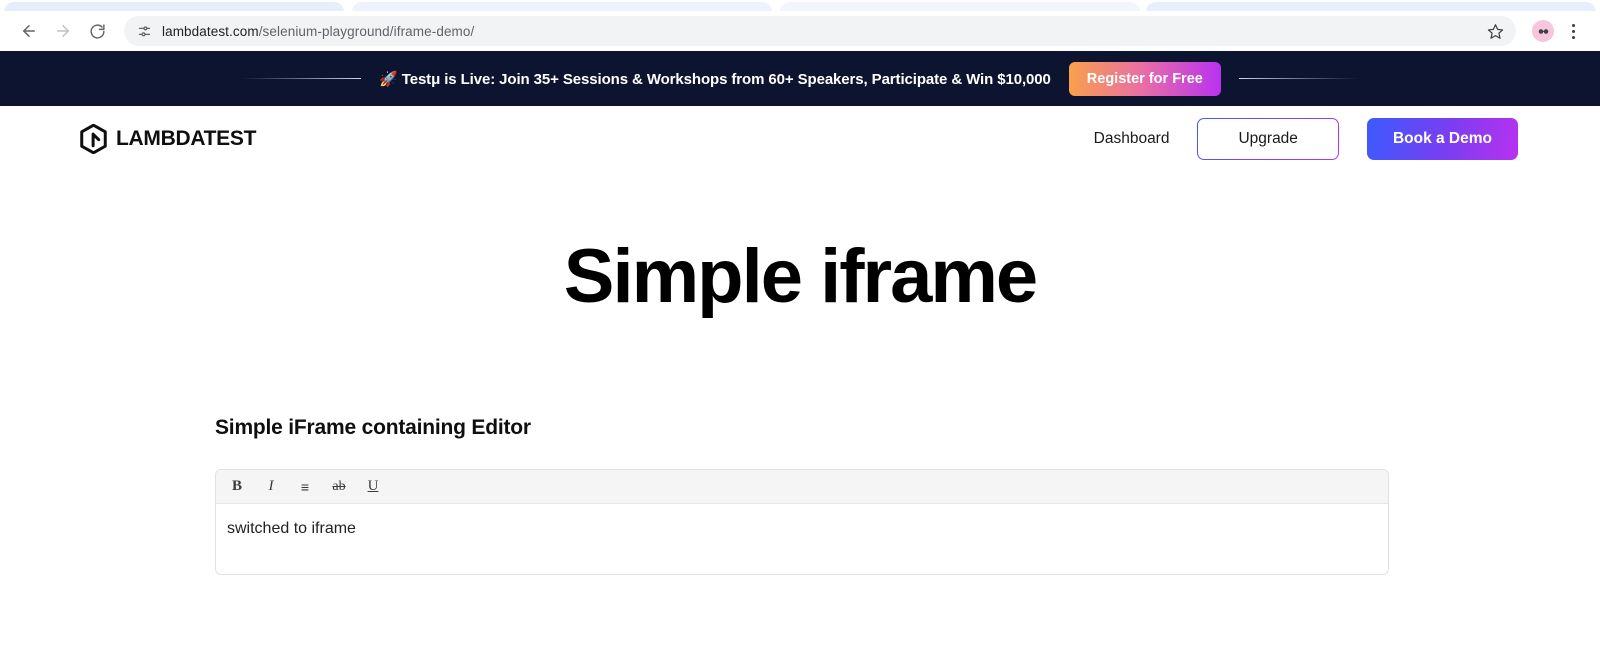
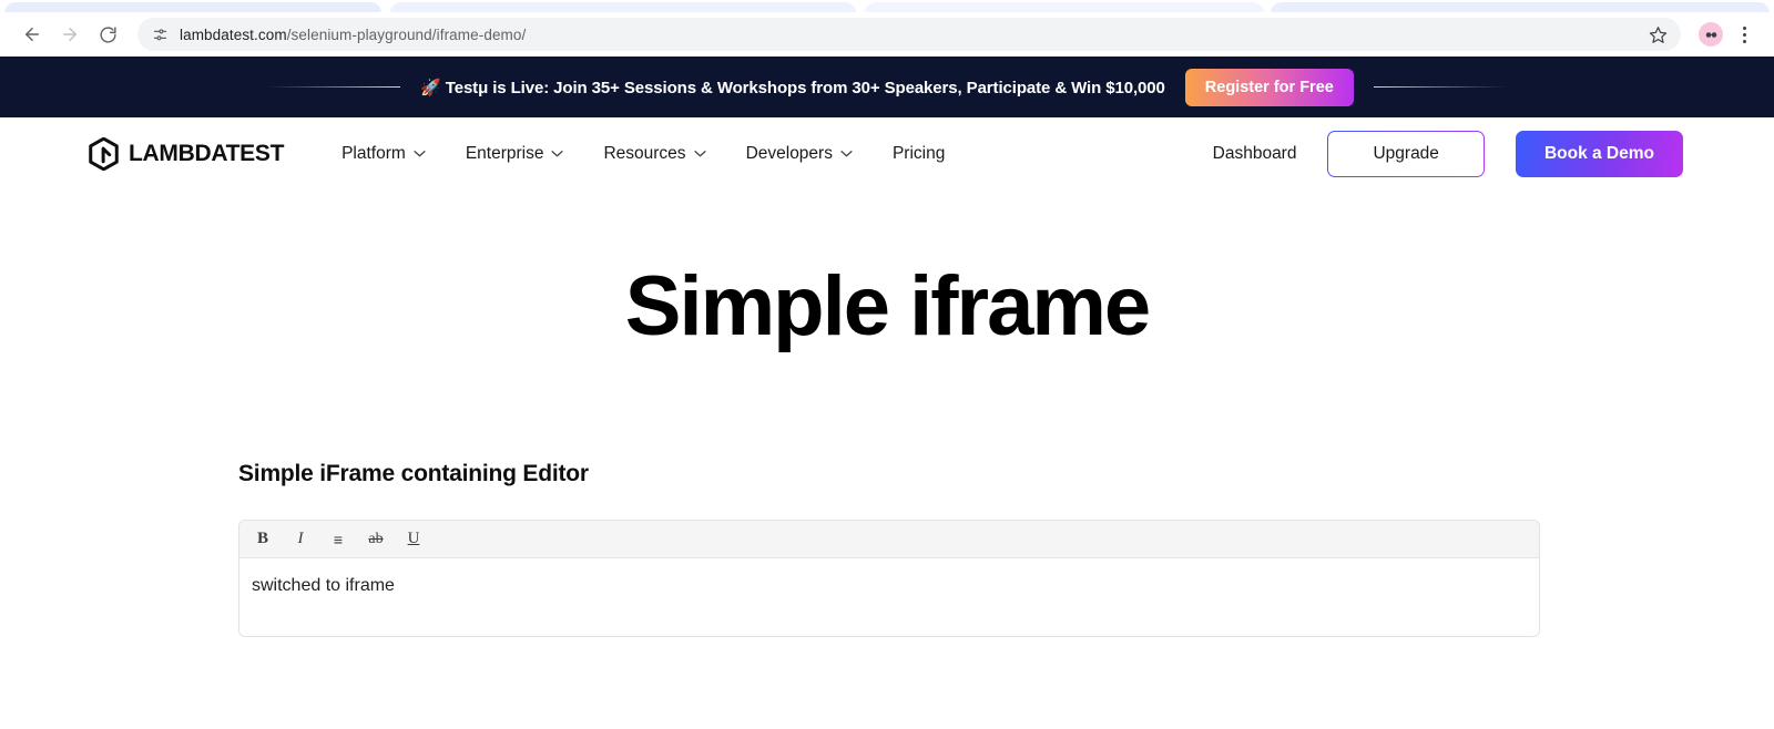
  lambdatest.com/selenium-playground/iframe-demo/
- 🚀 Testμ is Live: Join 35+ Sessions & Workshops from 60+ Speakers, Participate & Win $10,000
+ 🚀 Testμ is Live: Join 35+ Sessions & Workshops from 30+ Speakers, Participate & Win $10,000
  Register for Free
  LAMBDATEST
+ Platform
+ Enterprise
+ Resources
+ Developers
+ Pricing
  Dashboard
  Upgrade
  Book a Demo
  Simple iframe
  Simple iFrame containing Editor
  B
  I
  ≡
  ab
  U
  switched to iframe
